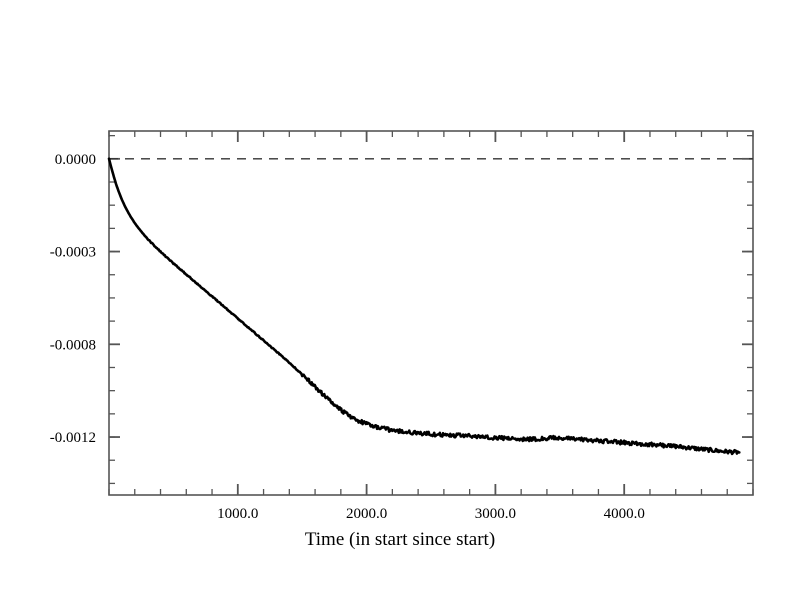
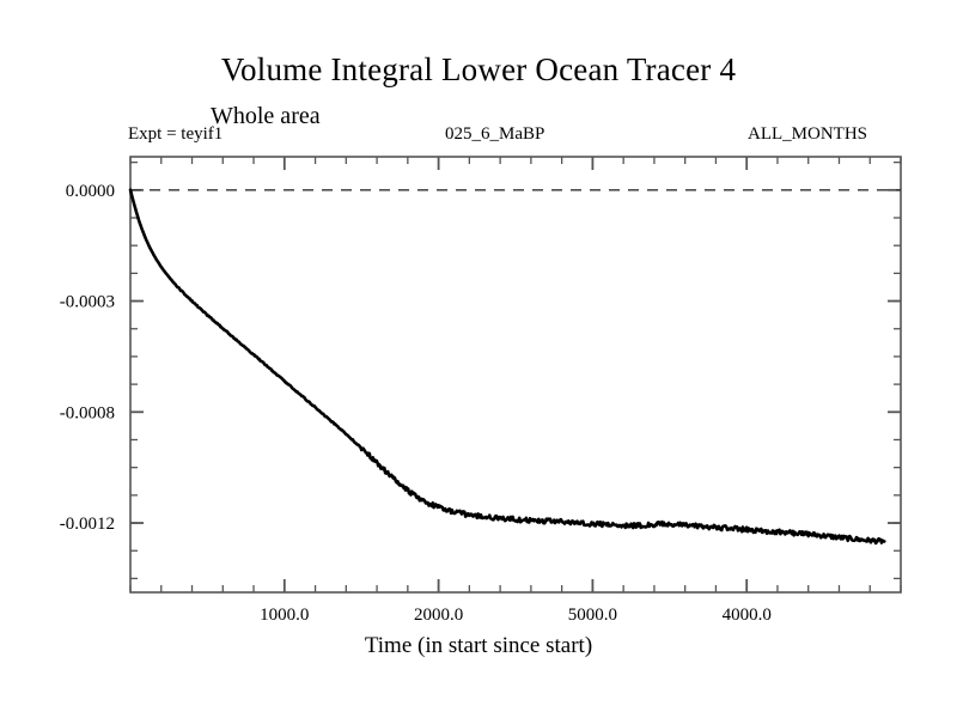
+ Volume Integral Lower Ocean Tracer 4
+ Whole area
+ Expt = teyif1
+ 025_6_MaBP
+ ALL_MONTHS
  0.0000
  -0.0003
  -0.0008
  -0.0012
  1000.0
  2000.0
- 3000.0
+ 5000.0
  4000.0
  Time (in start since start)
